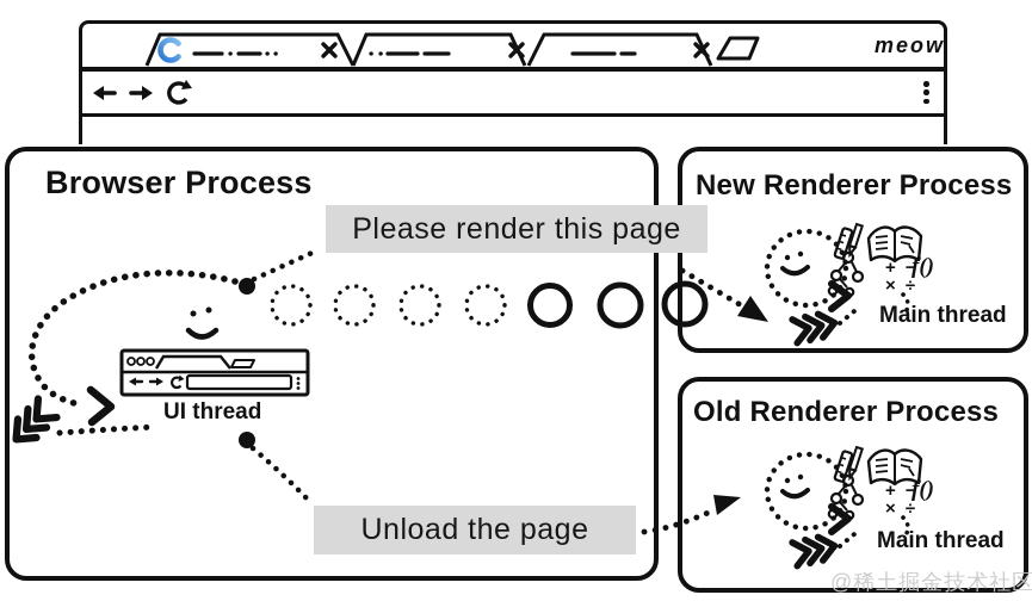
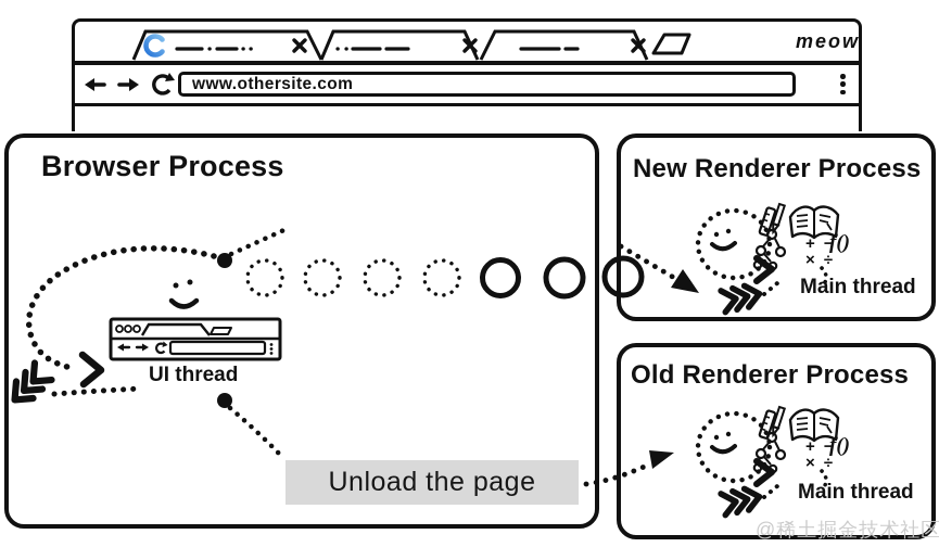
  meow
+ www.othersite.com
  + −
  × ÷
  f()
  Browser Process
  New Renderer Process
  Old Renderer Process
- Please render this page
  Unload the page
  UI thread
  Main thread
  Main thread
  @稀土掘金技术社区
